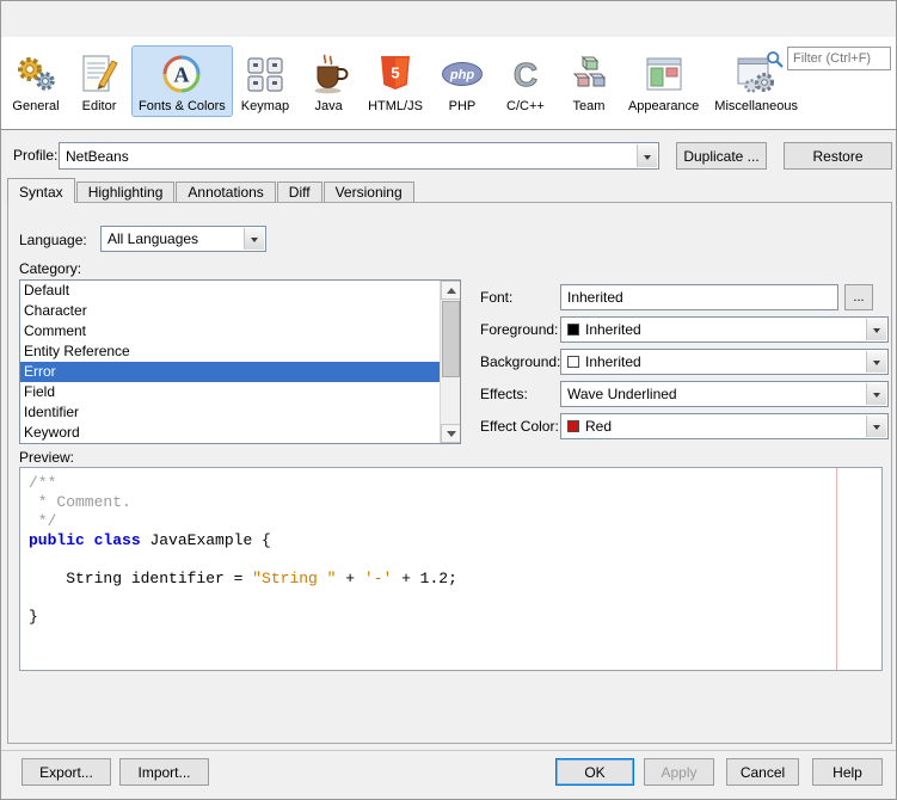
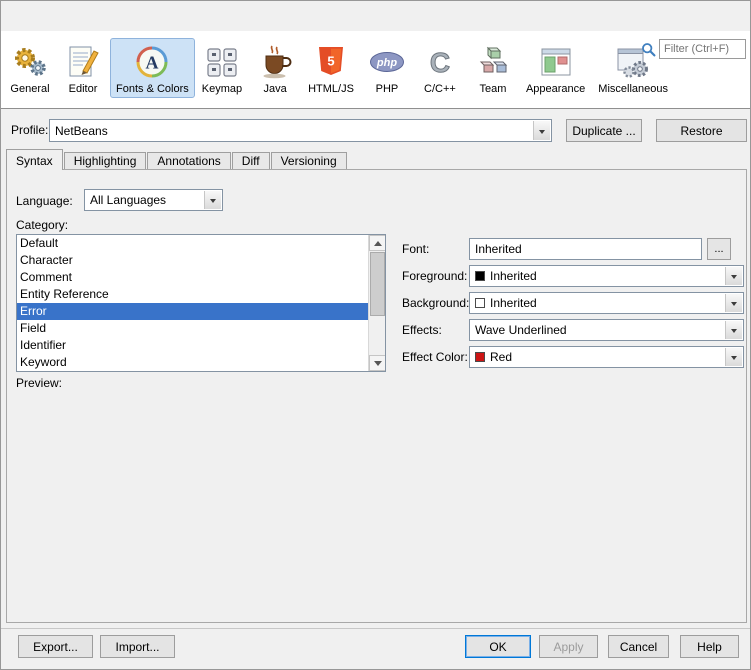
  General
  Editor
  A
  Fonts & Colors
  Keymap
  Java
  5
  HTML/JS
  php
  PHP
  C
  C/C++
  Team
  Appearance
  Miscellaneous
  Filter (Ctrl+F)
  Profile:
  NetBeans
  Duplicate ...
  Restore
  Syntax
  Highlighting
  Annotations
  Diff
  Versioning
  Language:
  All Languages
  Category:
  Default
  Character
  Comment
  Entity Reference
  Error
  Field
  Identifier
  Keyword
  Font:
  Inherited
  ...
  Foreground:
  Inherited
  Background:
  Inherited
  Effects:
  Wave Underlined
  Effect Color:
  Red
  Preview:
- /**
- * Comment.
- */
- public class JavaExample {
- String identifier = "String " + '-' + 1.2;
- }
  Export...
  Import...
  OK
  Apply
  Cancel
  Help
